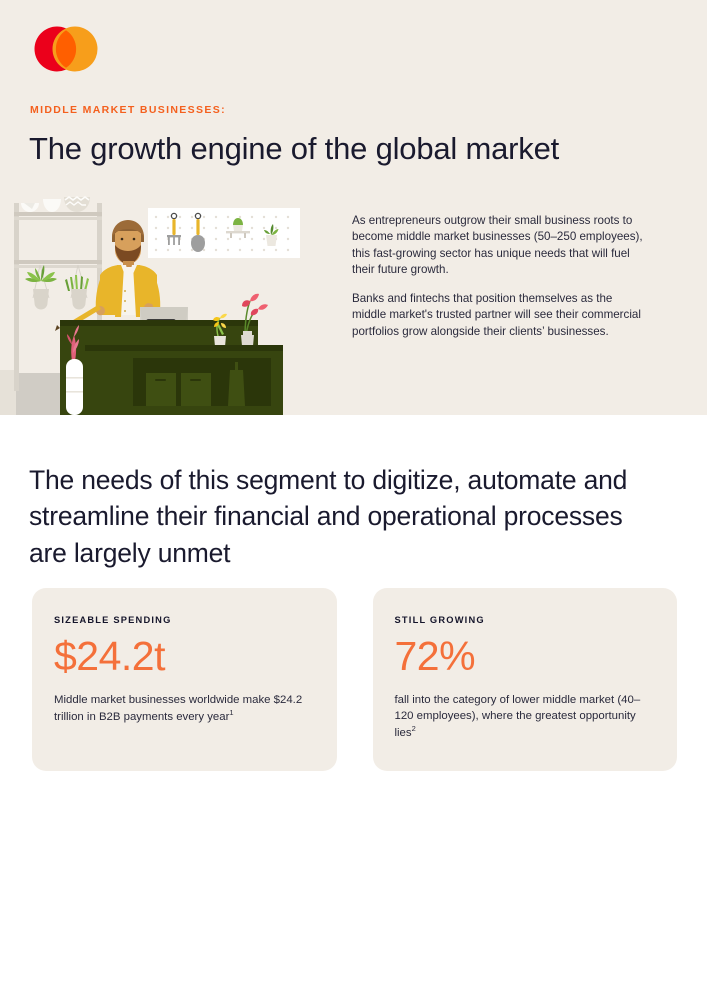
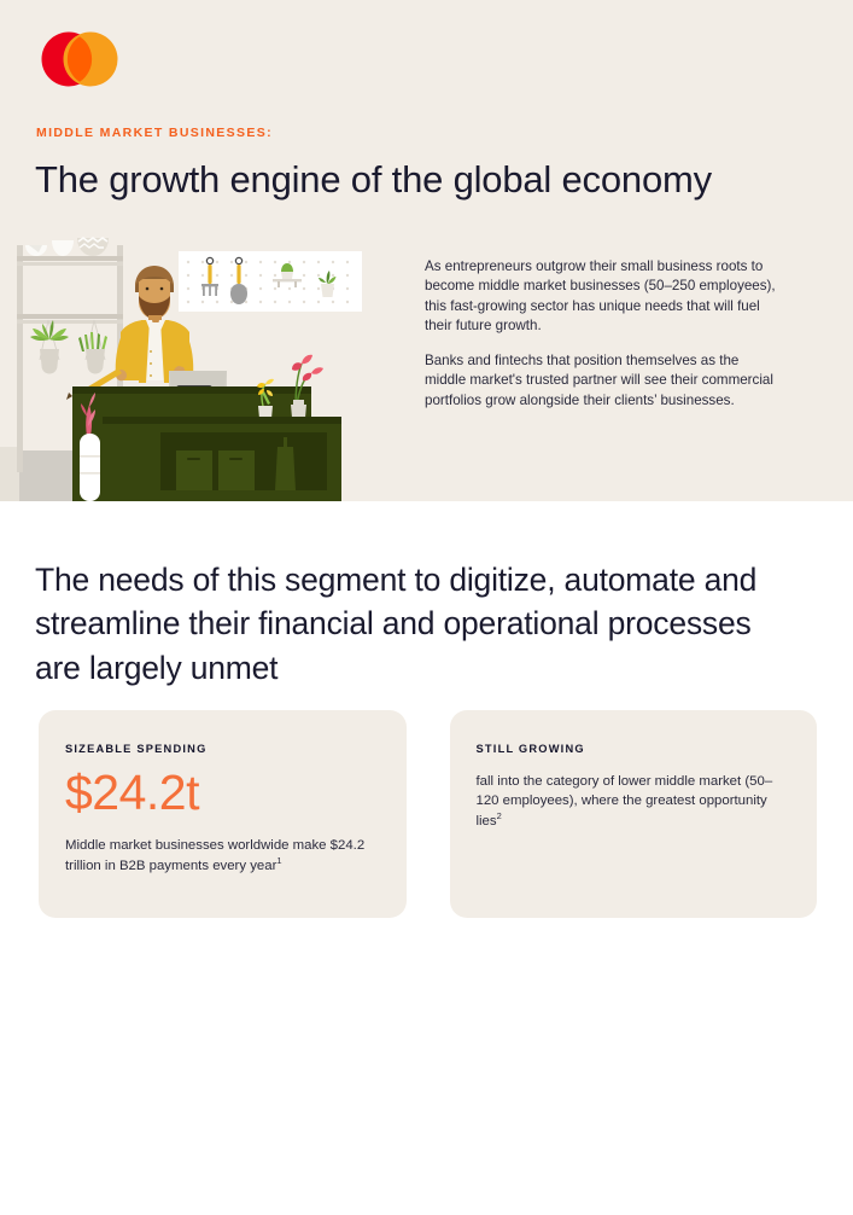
  MIDDLE MARKET BUSINESSES:
- The growth engine of the global market
+ The growth engine of the global economy
  As entrepreneurs outgrow their small business roots to become middle market businesses (50–250 employees), this fast-growing sector has unique needs that will fuel their future growth.
  Banks and fintechs that position themselves as the middle market's trusted partner will see their commercial portfolios grow alongside their clients’ businesses.
  The needs of this segment to digitize, automate and streamline their financial and operational processes are largely unmet
  SIZEABLE SPENDING
  $24.2t
  Middle market businesses worldwide make $24.2 trillion in B2B payments every year1
  STILL GROWING
- 72%
- fall into the category of lower middle market (40–120 employees), where the greatest opportunity lies2
+ fall into the category of lower middle market (50–120 employees), where the greatest opportunity lies2
